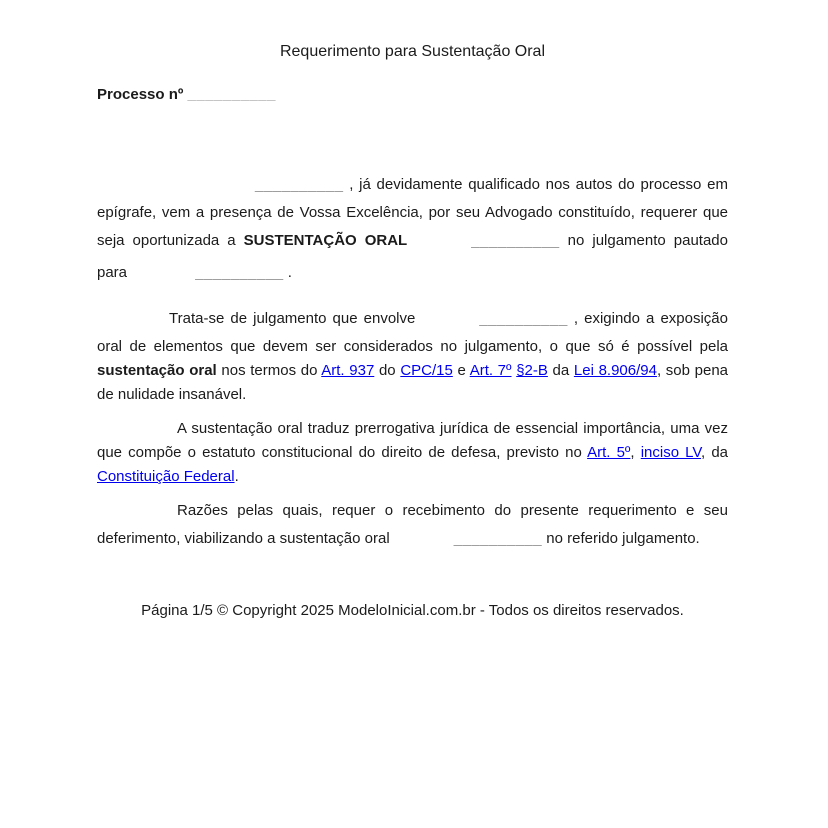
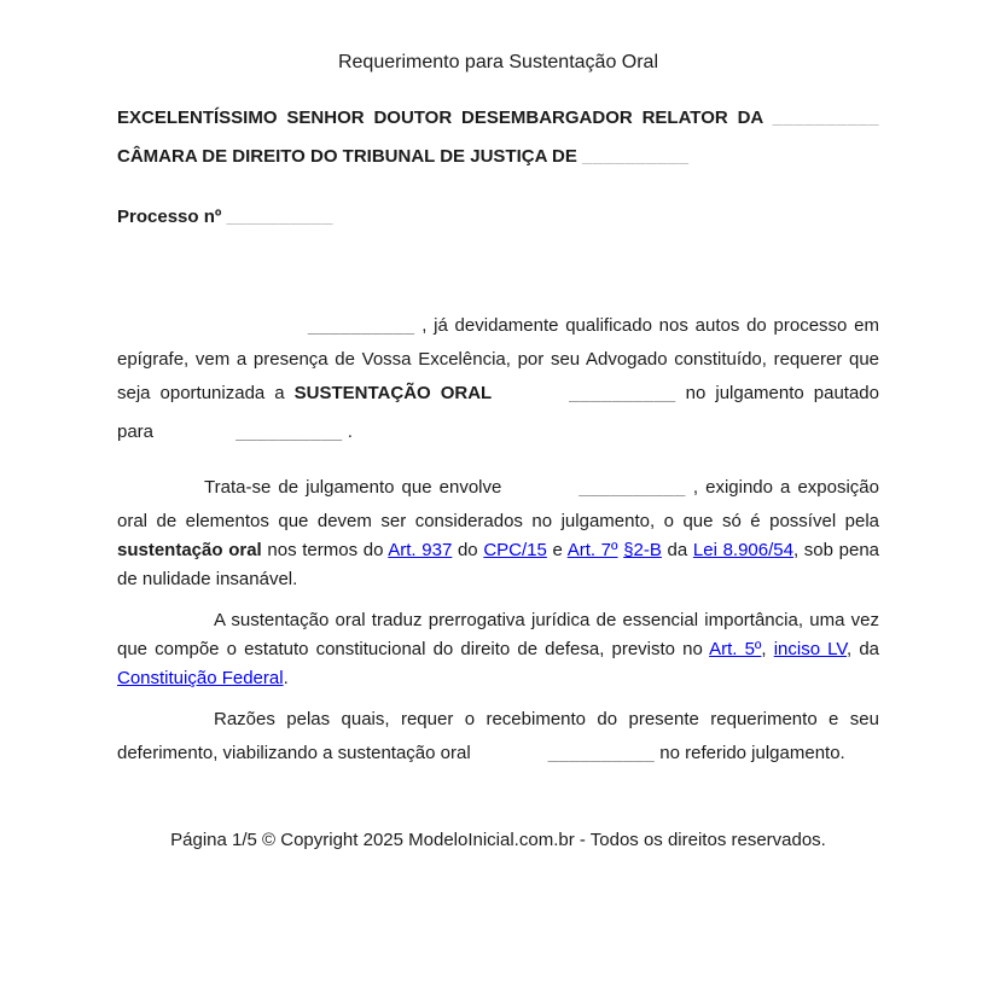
  Requerimento para Sustentação Oral
+ EXCELENTÍSSIMO SENHOR DOUTOR DESEMBARGADOR RELATOR DA __________ CÂMARA DE DIREITO DO TRIBUNAL DE JUSTIÇA DE __________
  Processo nº __________
  __________ , já devidamente qualificado nos autos do processo em epígrafe, vem a presença de Vossa Excelência, por seu Advogado constituído, requerer que seja oportunizada a SUSTENTAÇÃO ORAL __________ no julgamento pautado para __________ .
- Trata-se de julgamento que envolve __________ , exigindo a exposição oral de elementos que devem ser considerados no julgamento, o que só é possível pela sustentação oral nos termos do Art. 937 do CPC/15 e Art. 7º §2-B da Lei 8.906/94, sob pena de nulidade insanável.
+ Trata-se de julgamento que envolve __________ , exigindo a exposição oral de elementos que devem ser considerados no julgamento, o que só é possível pela sustentação oral nos termos do Art. 937 do CPC/15 e Art. 7º §2-B da Lei 8.906/54, sob pena de nulidade insanável.
  A sustentação oral traduz prerrogativa jurídica de essencial importância, uma vez que compõe o estatuto constitucional do direito de defesa, previsto no Art. 5º, inciso LV, da Constituição Federal.
  Razões pelas quais, requer o recebimento do presente requerimento e seu deferimento, viabilizando a sustentação oral __________ no referido julgamento.
  Página 1/5 © Copyright 2025 ModeloInicial.com.br - Todos os direitos reservados.
